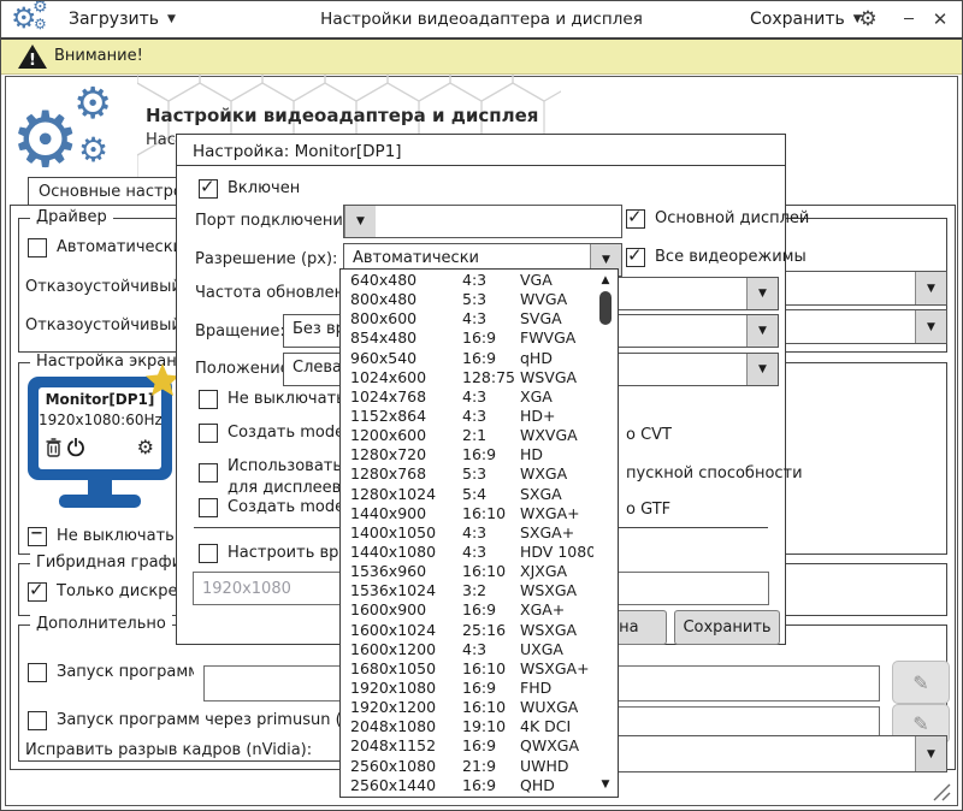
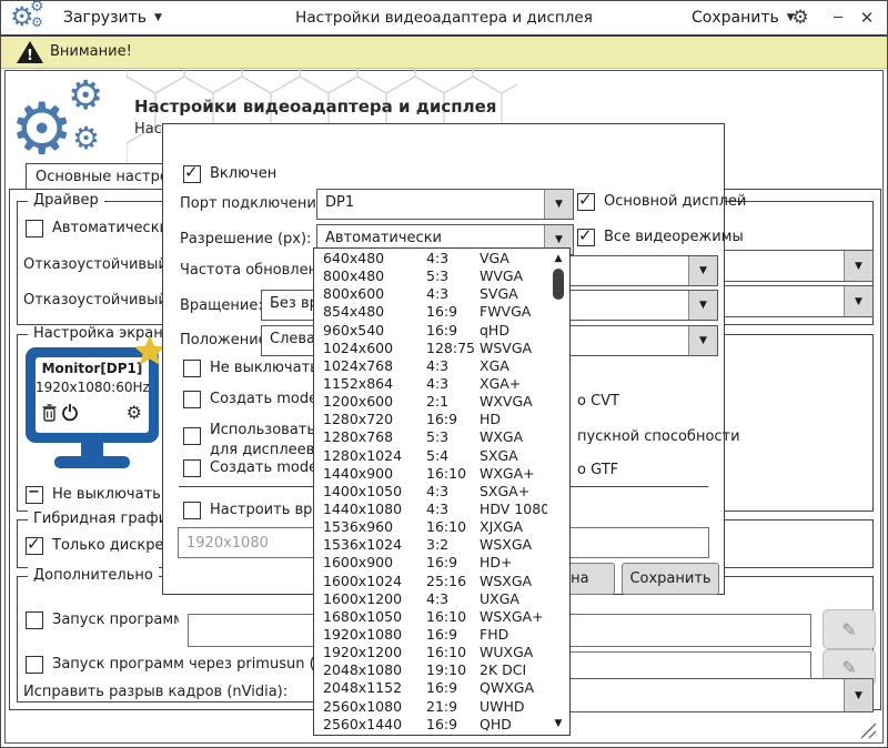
  ⚙
  ⚙
  ⚙
  Загрузить
  ▼
  Настройки видеоадаптера и дисплея
  Сохранить
  ▼
  ⚙
  ─
  ✕
  !
  Внимание!
  ⚙
  ⚙
  ⚙
  Настройки видеоадаптера и дисплея
  Нас
  Основные настр
  Драйвер
  Автоматическ
  Отказоустойчивы
  Отказоустойчивы
  Настройка экран
  Monitor[DP1]
  1920x1080:60Hz
  ⚙
  Не выключать
  Гибридная граф
  Только дискре
  Дополнительно
  Запуск програм
  ✎
  Запуск программ через primusun
  ✎
  Исправить разрыв кадров (nVidia):
- Настройка: Monitor[DP1]
  Включен
  Порт подключени
+ DP1
  Основной дисплей
  Разрешение (px):
  Автоматически
  Все видеорежимы
  Частота обновле
  Вращение
  Без в
  Положени
  Слева
  Не выключат
  о CVT
  Использовать
  для дисплеев
  пускной способности
  о GTF
  1920x1080
  Сохранить
  640x480
  4:3
  VGA
  800x480
  5:3
  WVGA
  800x600
  4:3
  SVGA
  854x480
  16:9
  FWVGA
  960x540
  16:9
  qHD
  1024x600
  128:75
  WSVGA
  1024x768
  4:3
  XGA
  1152x864
  4:3
- HD+
+ XGA+
  1200x600
  2:1
  WXVGA
  1280x720
  16:9
  HD
  1280x768
  5:3
  WXGA
  1280x1024
  5:4
  SXGA
  1440x900
  16:10
  WXGA+
  1400x1050
  4:3
  SXGA+
  1440x1080
  4:3
  HDV 1080
  1536x960
  16:10
  XJXGA
  1536x1024
  3:2
  WSXGA
  1600x900
  16:9
- XGA+
+ HD+
  1600x1024
  25:16
  WSXGA
  1600x1200
  4:3
  UXGA
  1680x1050
  16:10
  WSXGA+
  1920x1080
  16:9
  FHD
  1920x1200
  16:10
  WUXGA
  2048x1080
  19:10
- 4K DCI
+ 2K DCI
  2048x1152
  16:9
  QWXGA
  2560x1080
  21:9
  UWHD
  2560x1440
  16:9
  QHD
  ▲
  ▼
